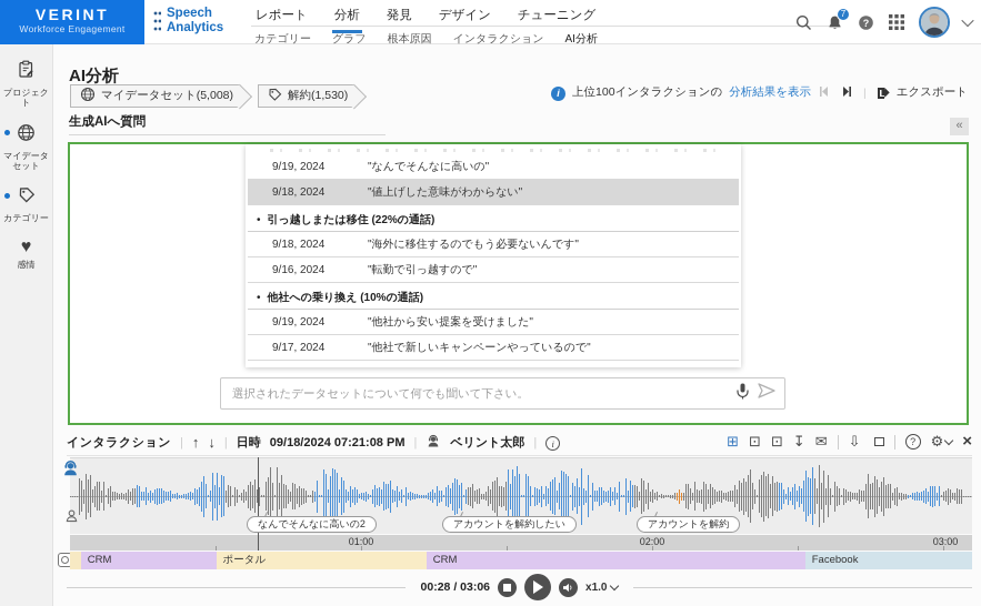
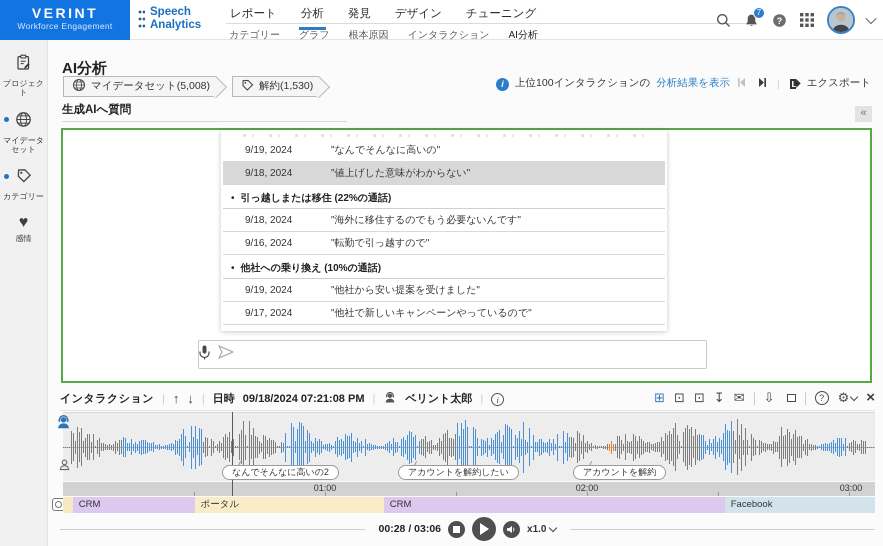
  VERINT
  Workforce Engagement
  Speech Analytics
  レポート
  分析
  発見
  デザイン
  チューニング
  カテゴリー
  グラフ
  根本原因
  インタラクション
  AI分析
  7
  ?
  プロジェクト
  マイデータセット
  カテゴリー
  ♥
  感情
  AI分析
  マイデータセット(5,008)
  解約(1,530)
  i
  上位100インタラクションの
  分析結果を表示
  |
  エクスポート
  生成AIへ質問
  «
  9/19, 2024
  "なんでそんなに高いの"
  9/18, 2024
  "値上げした意味がわからない"
  •
  引っ越しまたは移住 (22%の通話)
  9/18, 2024
  "海外に移住するのでもう必要ないんです"
  9/16, 2024
  "転勤で引っ越すので"
  •
  他社への乗り換え (10%の通話)
  9/19, 2024
  "他社から安い提案を受けました"
  9/17, 2024
  "他社で新しいキャンペーンやっているので"
- 選択されたデータセットについて何でも聞いて下さい。
  インタラクション
  |
  ↑
  ↓
  |
  日時
  09/18/2024 07:21:08 PM
  ベリント太郎
  |
  i
  ⊞
  ⊡
  ⊡
  ↧
  ✉
  ⇩
  ?
  ⚙
  ×
  なんでそんなに高いの2
  アカウントを解約したい
  アカウントを解約
  01:00
  02:00
  03:00
  CRM
  ポータル
  CRM
  Facebook
  00:28 / 03:06
  x1.0
